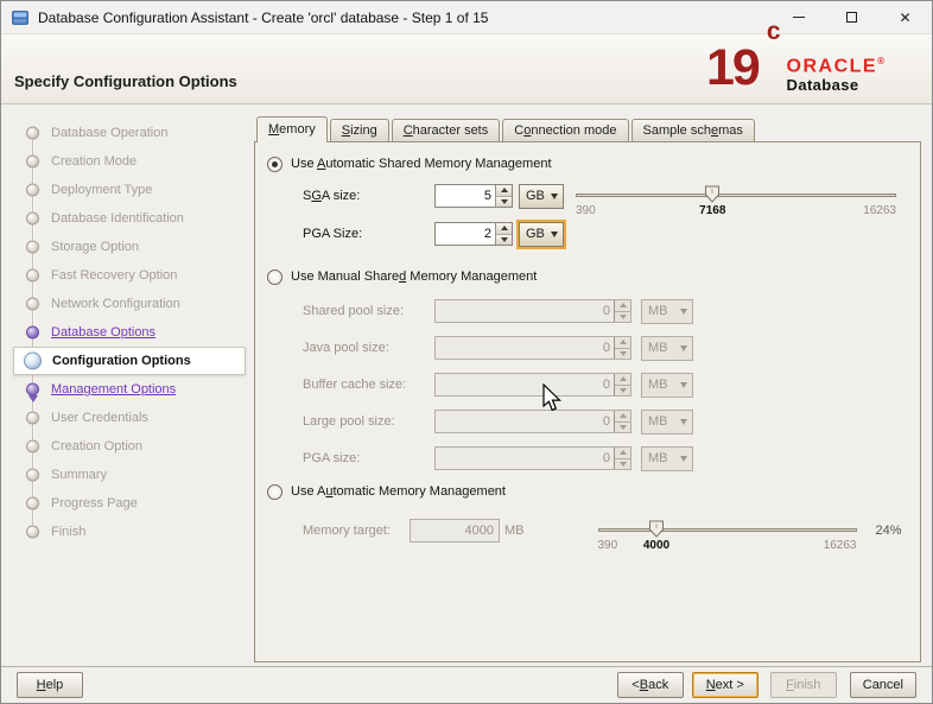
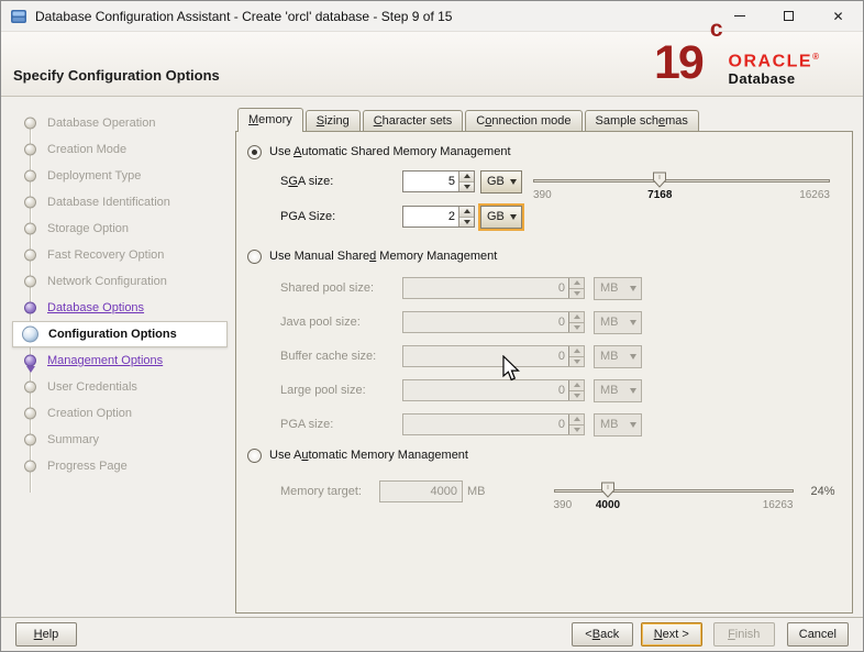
- Database Configuration Assistant - Create 'orcl' database - Step 1 of 15
+ Database Configuration Assistant - Create 'orcl' database - Step 9 of 15
  ✕
  Specify Configuration Options
  19
  c
  ORACLE®
  Database
  Database Operation
  Creation Mode
  Deployment Type
  Database Identification
  Storage Option
  Fast Recovery Option
  Network Configuration
  Database Options
  Configuration Options
  Management Options
  User Credentials
  Creation Option
  Summary
  Progress Page
- Finish
  Memory
  Sizing
  Character sets
  Connection mode
  Sample schemas
  Use Automatic Shared Memory Management
  SGA size:
  5
  GB
  390
  7168
  16263
  PGA Size:
  2
  GB
  Use Manual Shared Memory Management
  Shared pool size:
  0
  MB
  Java pool size:
  0
  MB
  Buffer cache size:
  0
  MB
  Large pool size:
  0
  MB
  PGA size:
  0
  MB
  Use Automatic Memory Management
  Memory target:
  4000
  MB
  390
  4000
  16263
  24%
  H
  elp
  <
  B
  ack
  N
  ext >
  F
  inish
  Cancel
